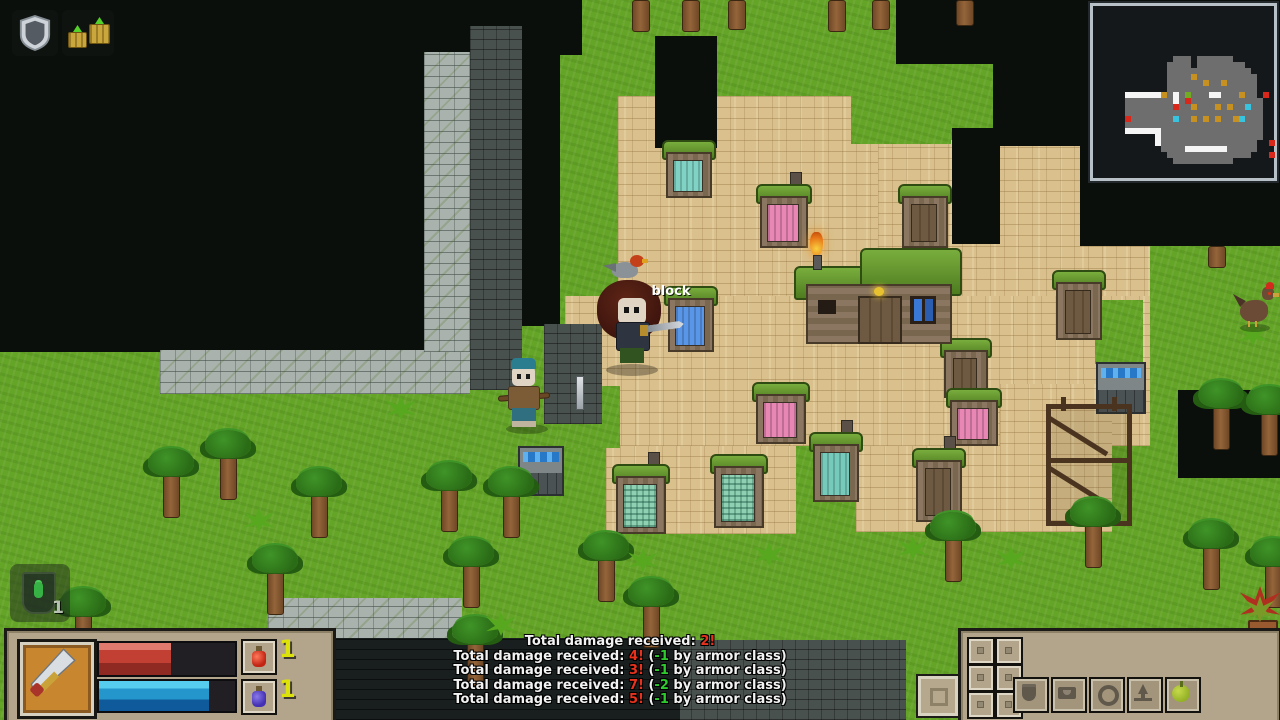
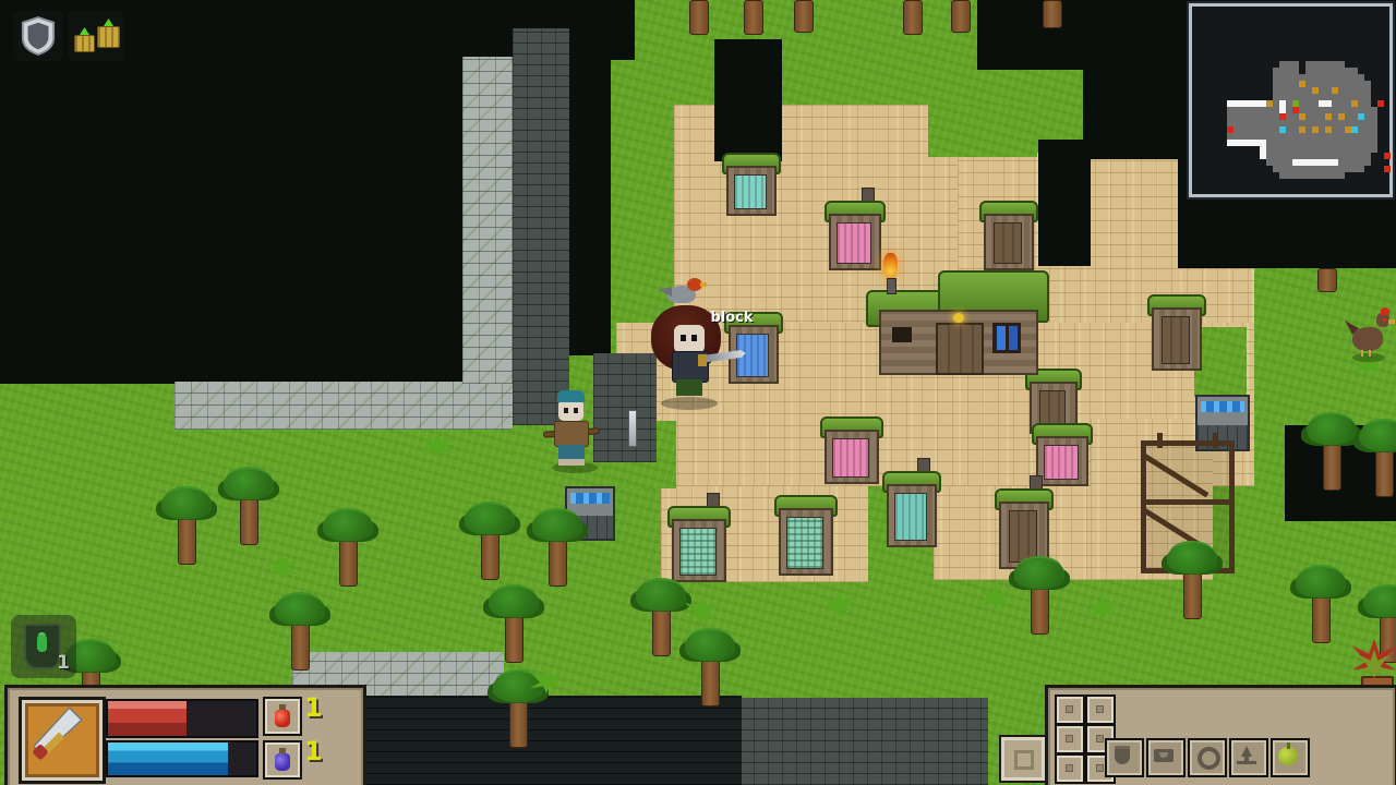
  block
  1
  1
  1
- Total damage received: 2!
- Total damage received: 4! (-1 by armor class)
- Total damage received: 3! (-1 by armor class)
- Total damage received: 7! (-2 by armor class)
- Total damage received: 5! (-1 by armor class)
